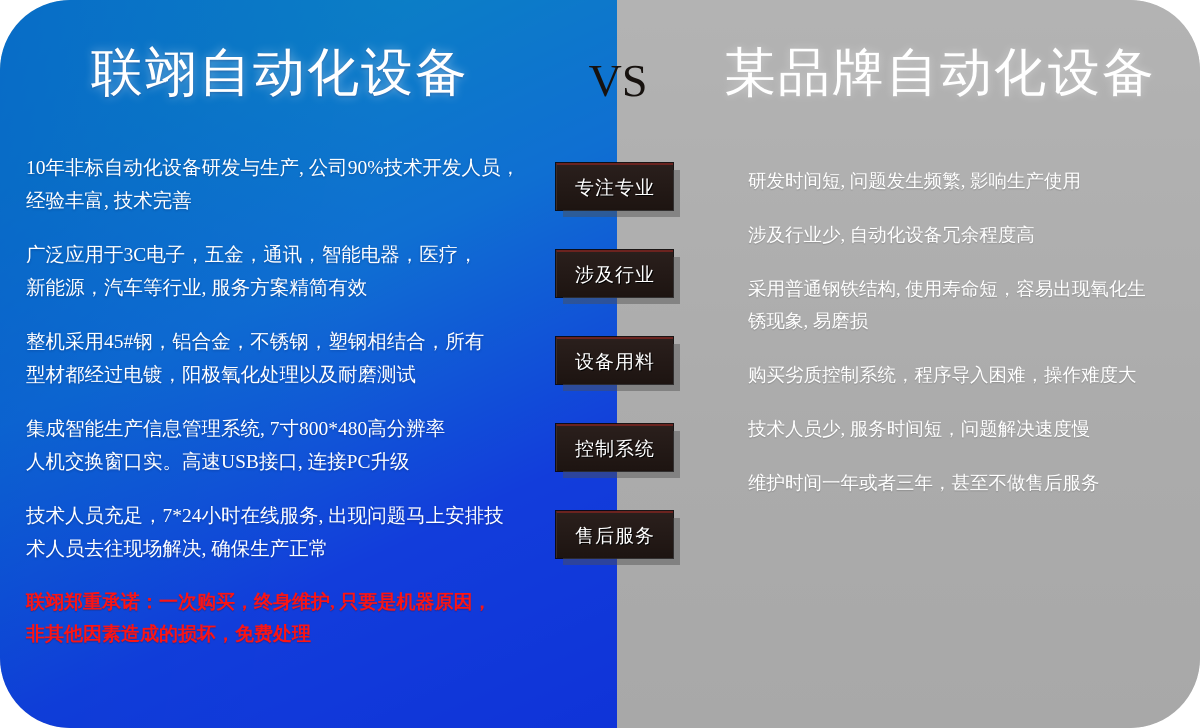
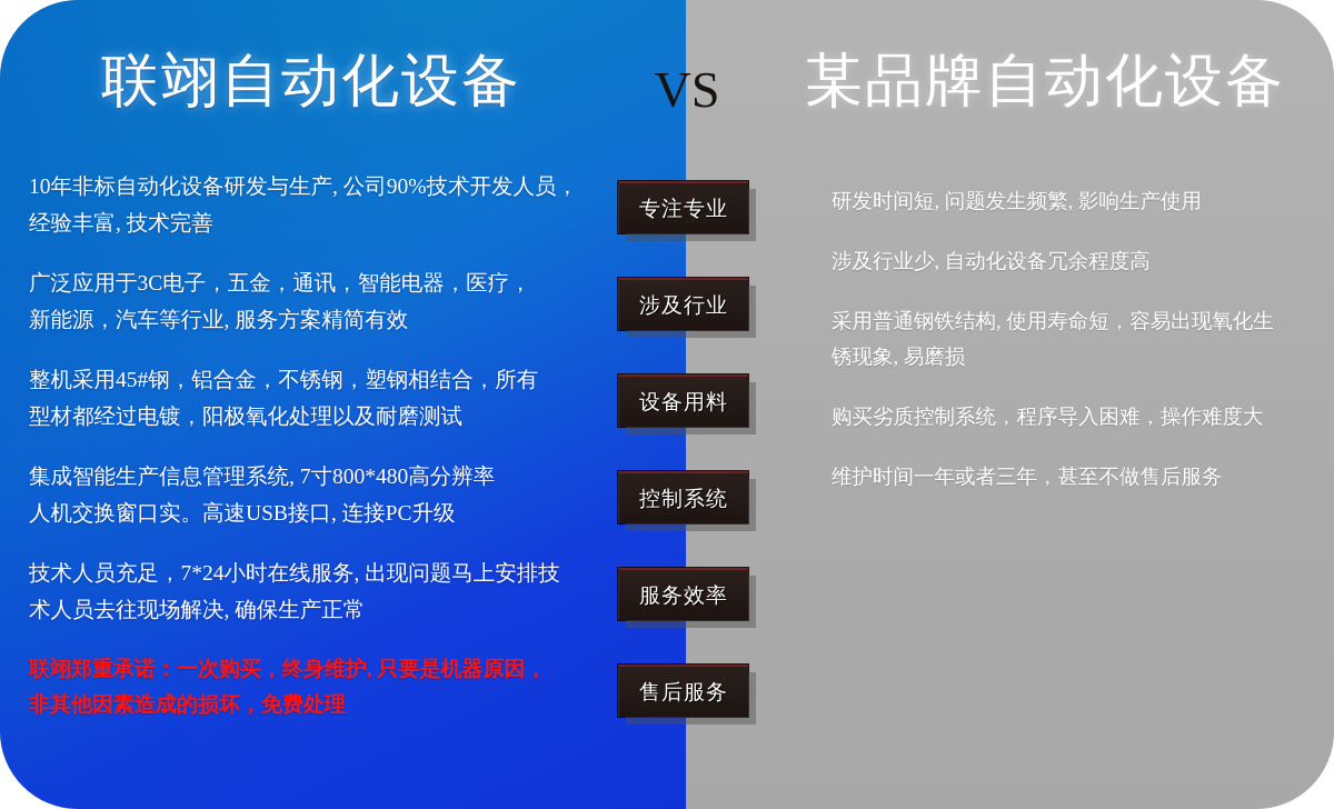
  联翊自动化设备
  VS
  某品牌自动化设备
  10年非标自动化设备研发与生产, 公司90%技术开发人员，
  经验丰富, 技术完善
  广泛应用于3C电子，五金，通讯，智能电器，医疗，
  新能源，汽车等行业, 服务方案精简有效
  整机采用45#钢，铝合金，不锈钢，塑钢相结合，所有
  型材都经过电镀，阳极氧化处理以及耐磨测试
  集成智能生产信息管理系统, 7寸800*480高分辨率
  人机交换窗口实。高速USB接口, 连接PC升级
  技术人员充足，7*24小时在线服务, 出现问题马上安排技
  术人员去往现场解决, 确保生产正常
  联翊郑重承诺：一次购买，终身维护, 只要是机器原因，
  非其他因素造成的损坏，免费处理
  专注专业
  涉及行业
  设备用料
  控制系统
+ 服务效率
  售后服务
  研发时间短, 问题发生频繁, 影响生产使用
  涉及行业少, 自动化设备冗余程度高
  采用普通钢铁结构, 使用寿命短，容易出现氧化生
  锈现象, 易磨损
  购买劣质控制系统，程序导入困难，操作难度大
- 技术人员少, 服务时间短，问题解决速度慢
  维护时间一年或者三年，甚至不做售后服务
